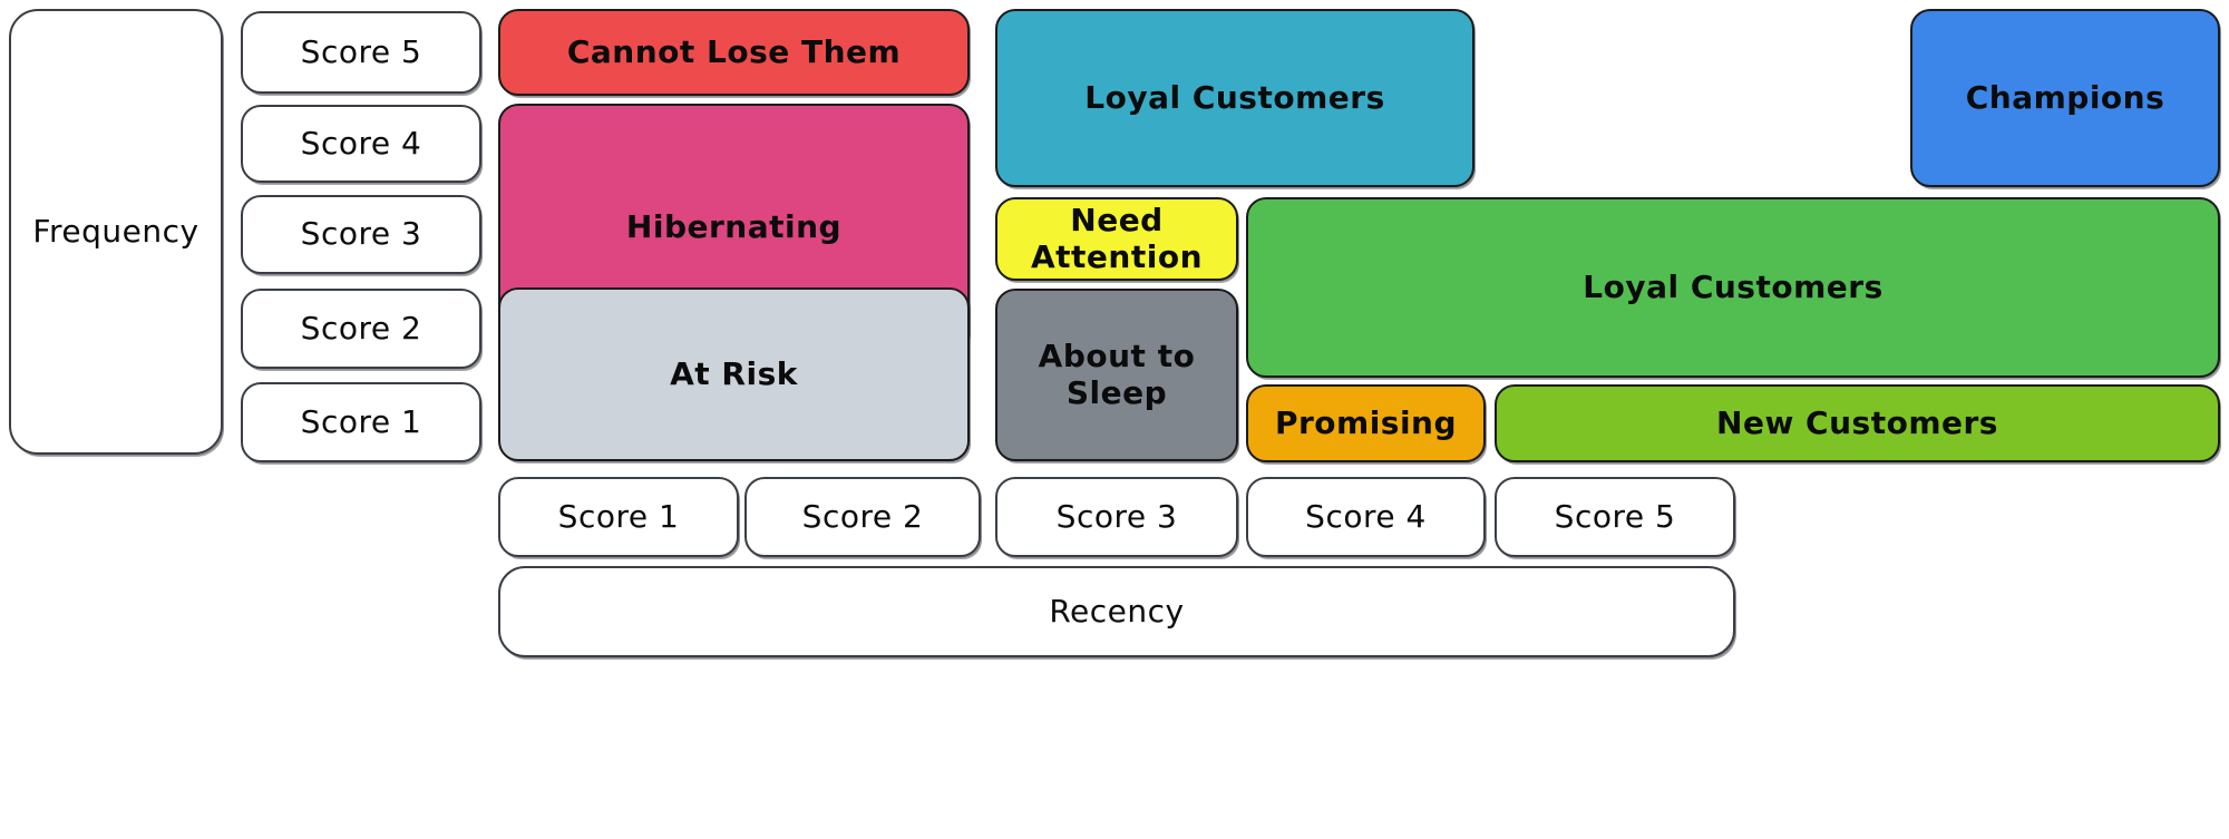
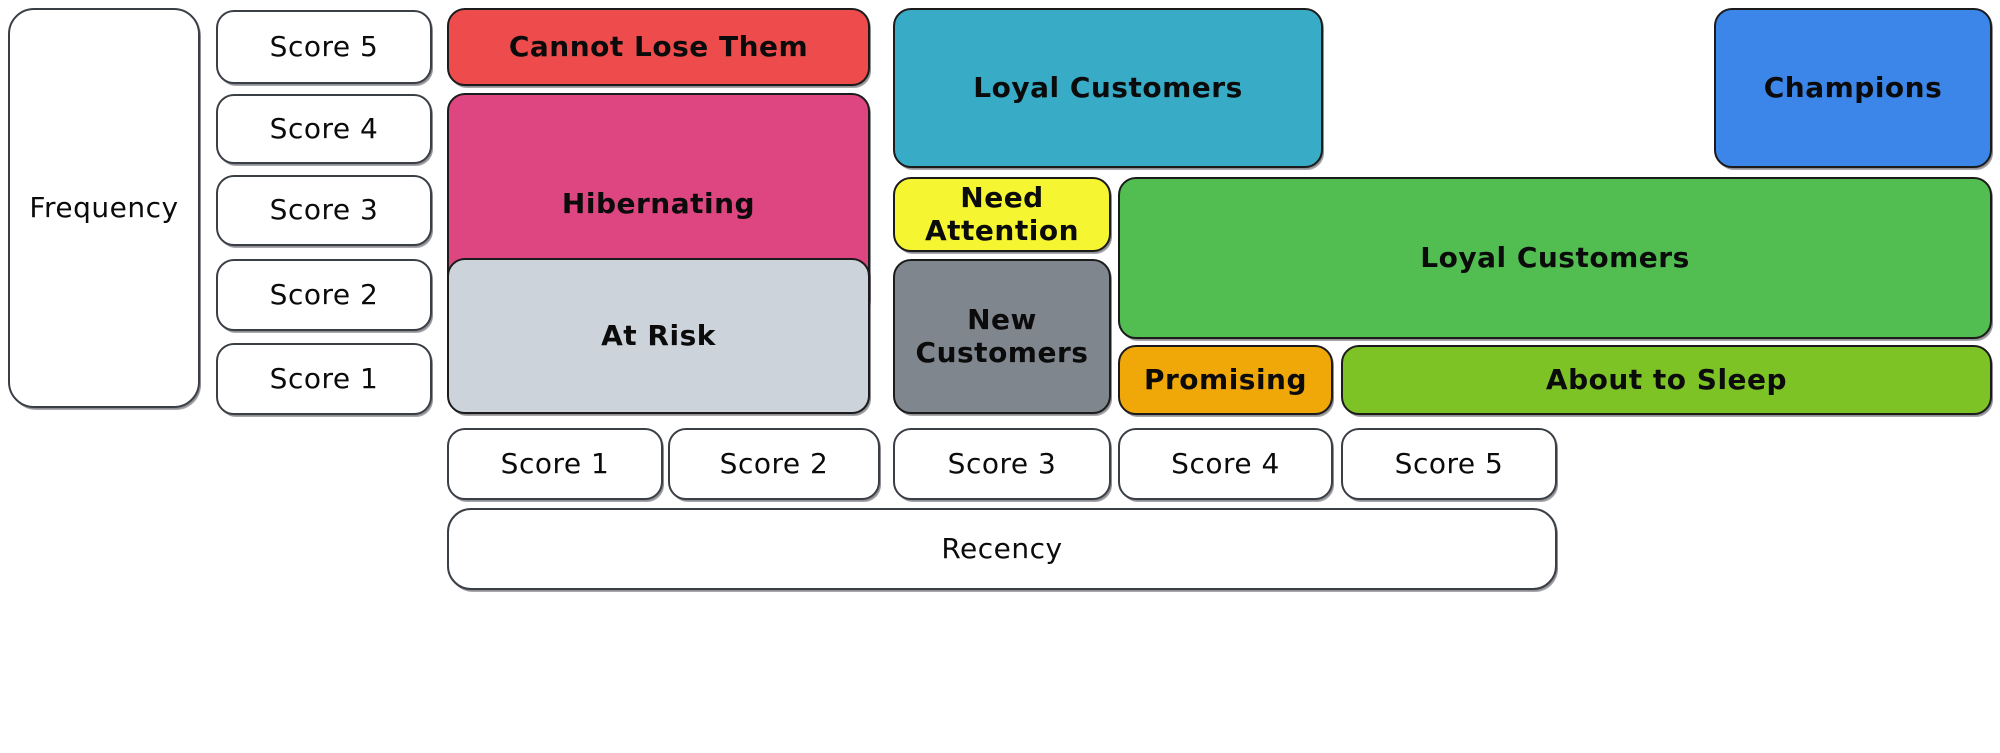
  Frequency
  Score 5
  Score 4
  Score 3
  Score 2
  Score 1
  Cannot Lose Them
  Loyal Customers
  Champions
  Hibernating
  Need Attention
  Loyal Customers
  At Risk
- About to Sleep
+ New Customers
  Promising
- New Customers
+ About to Sleep
  Score 1
  Score 2
  Score 3
  Score 4
  Score 5
  Recency
